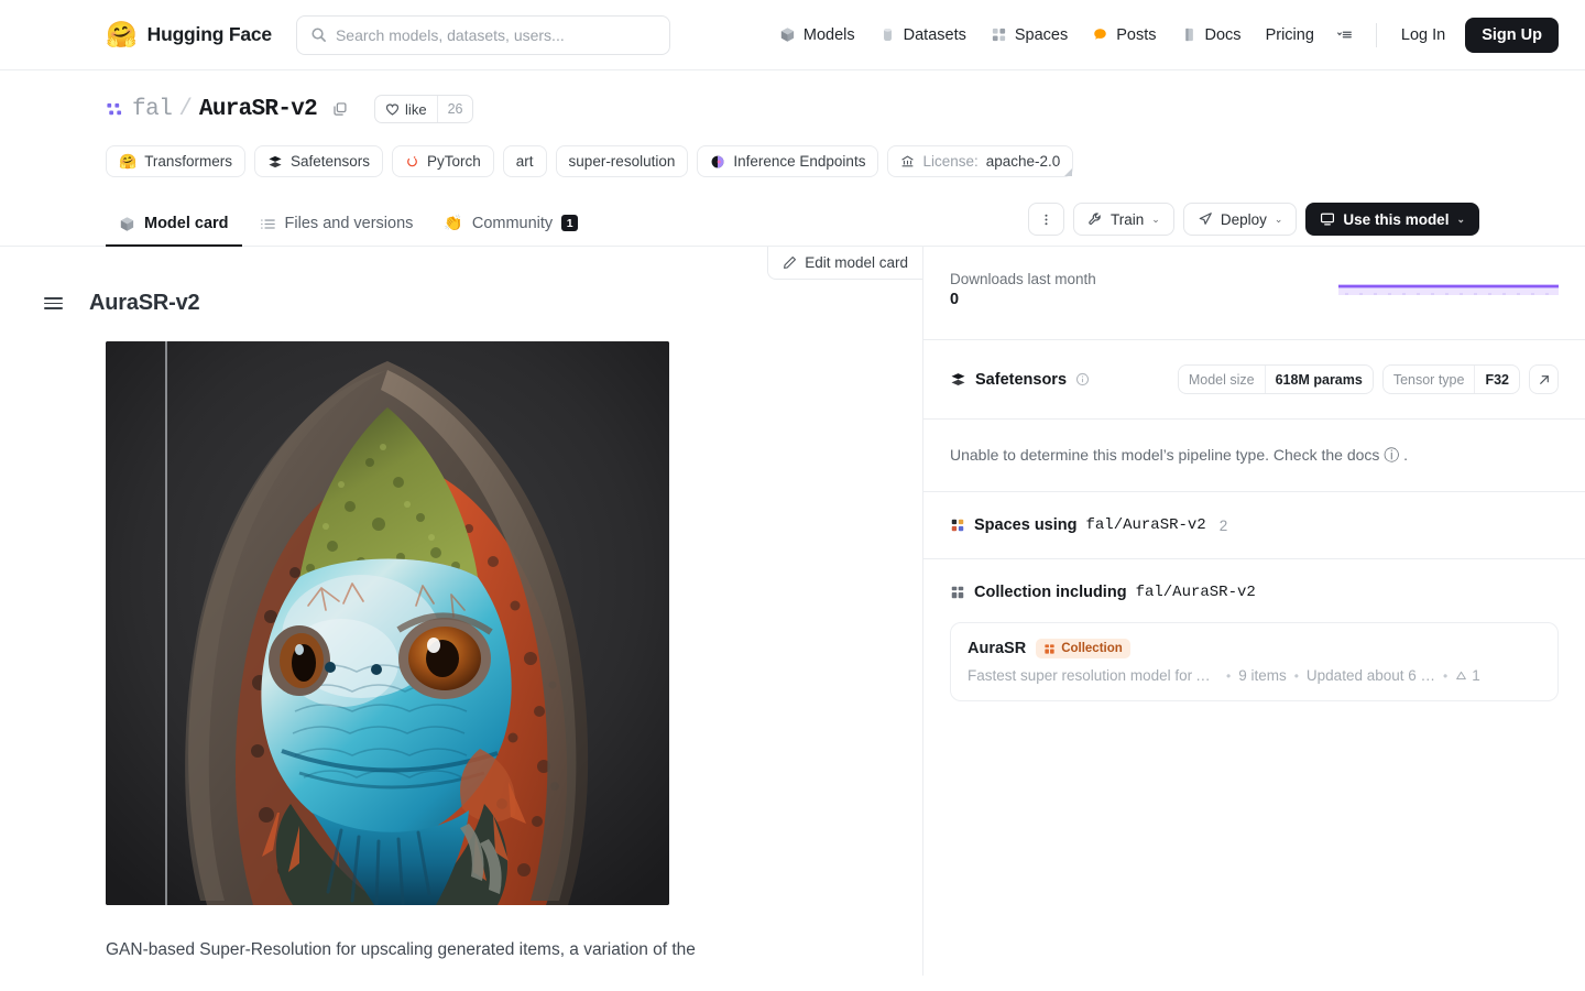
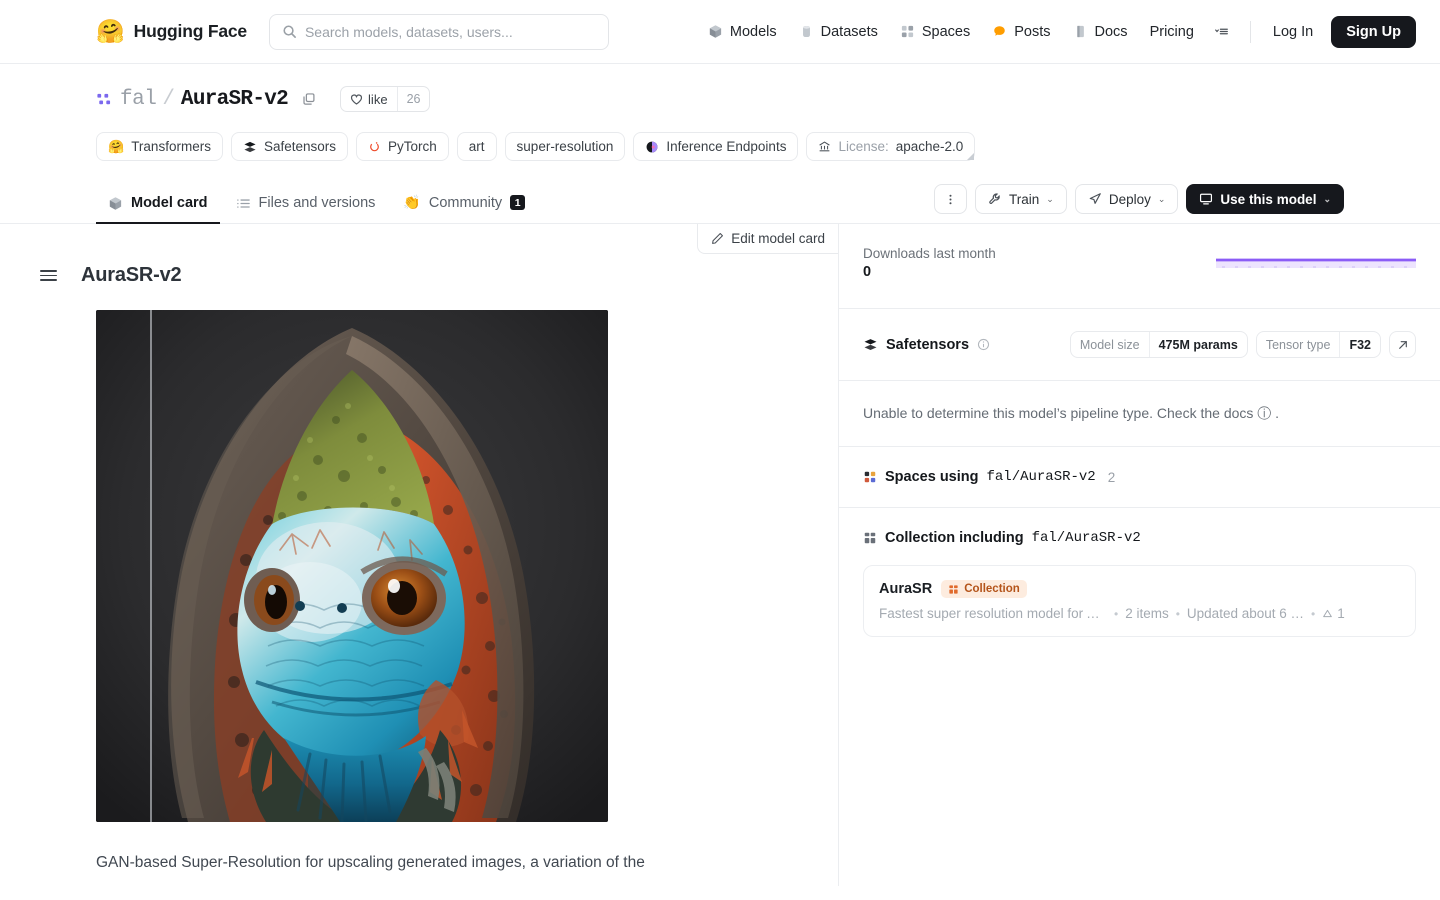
  🤗
  Hugging Face
  Search models, datasets, users...
  Models
  Datasets
  Spaces
  Posts
  Docs
  Pricing
  Log In
  Sign Up
  fal
  /
  AuraSR-v2
  like
  26
  🤗
  Transformers
  Safetensors
  PyTorch
  art
  super-resolution
  Inference Endpoints
  License:
  apache-2.0
  Model card
  Files and versions
  👏
  Community
  1
  Train
  ⌄
  Deploy
  ⌄
  Use this model
  ⌄
  Edit model card
  AuraSR-v2
- GAN-based Super-Resolution for upscaling generated items, a variation of the
+ GAN-based Super-Resolution for upscaling generated images, a variation of the
  Downloads last month
  0
  Safetensors
  Model size
- 618M params
+ 475M params
  Tensor type
  F32
  Unable to determine this model’s pipeline type. Check the docs ⓘ .
  Spaces using
  fal/AuraSR-v2
  2
  Collection including
  fal/AuraSR-v2
  AuraSR
  Collection
  Fastest super resolution model for AI
  •
- 9 items
+ 2 items
  •
  Updated about 6 …
  •
  1
